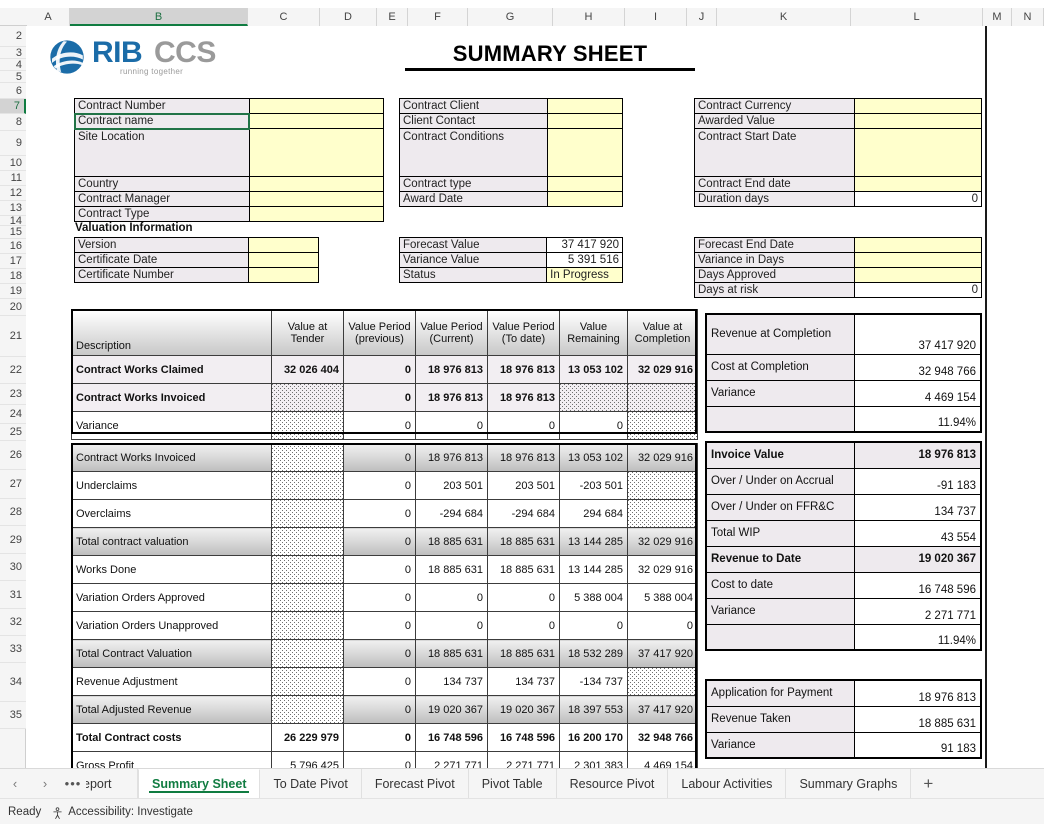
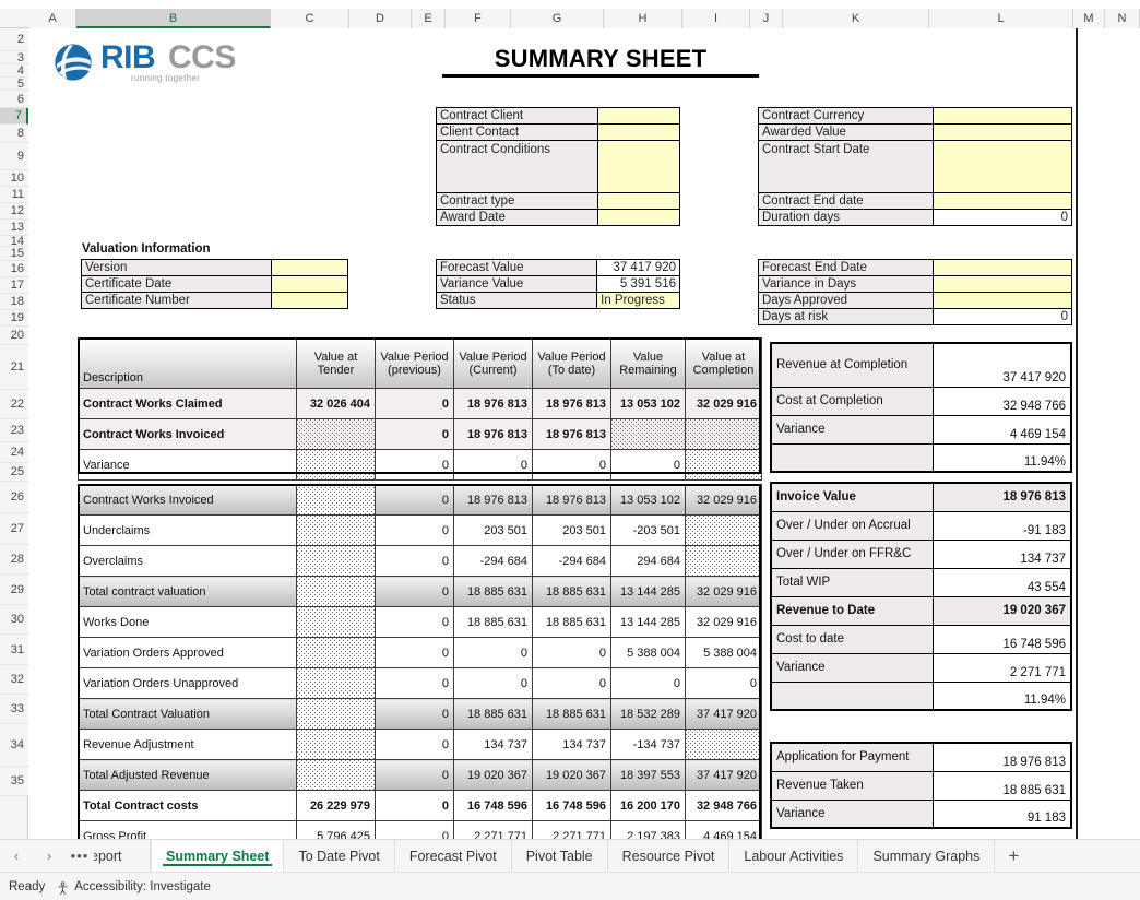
  A
  B
  C
  D
  E
  F
  G
  H
  I
  J
  K
  L
  M
  N
  2
  3
  4
  5
  6
  7
  8
  9
  10
  11
  12
  13
  14
  15
  16
  17
  18
  19
  20
  21
  22
  23
  24
  25
  26
  27
  28
  29
  30
  31
  32
  33
  34
  35
  RIB
  CCS
  running together
  SUMMARY SHEET
- Contract Number
- Contract name
- Site Location
- Country
- Contract Manager
- Contract Type
  Contract Client
  Client Contact
  Contract Conditions
  Contract type
  Award Date
  Contract Currency
  Awarded Value
  Contract Start Date
  Contract End date
  Duration days	0
  Valuation Information
  Version
  Certificate Date
  Certificate Number
  Forecast Value	37 417 920
  Variance Value	5 391 516
  Status	In Progress
  Forecast End Date
  Variance in Days
  Days Approved
  Days at risk	0
  Description	Value atTender	Value Period(previous)	Value Period(Current)	Value Period(To date)	ValueRemaining	Value atCompletion
  Contract Works Claimed	32 026 404	0	18 976 813	18 976 813	13 053 102	32 029 916
  Contract Works Invoiced		0	18 976 813	18 976 813
  Variance		0	0	0	0
  Contract Works Invoiced		0	18 976 813	18 976 813	13 053 102	32 029 916
  Underclaims		0	203 501	203 501	-203 501
  Overclaims		0	-294 684	-294 684	294 684
  Total contract valuation		0	18 885 631	18 885 631	13 144 285	32 029 916
  Works Done		0	18 885 631	18 885 631	13 144 285	32 029 916
  Variation Orders Approved		0	0	0	5 388 004	5 388 004
  Variation Orders Unapproved		0	0	0	0	0
  Total Contract Valuation		0	18 885 631	18 885 631	18 532 289	37 417 920
  Revenue Adjustment		0	134 737	134 737	-134 737
  Total Adjusted Revenue		0	19 020 367	19 020 367	18 397 553	37 417 920
  Total Contract costs	26 229 979	0	16 748 596	16 748 596	16 200 170	32 948 766
- Gross Profit	5 796 425	0	2 271 771	2 271 771	2 301 383	4 469 154
+ Gross Profit	5 796 425	0	2 271 771	2 271 771	2 197 383	4 469 154
  Revenue at Completion	37 417 920
  Cost at Completion	32 948 766
  Variance	4 469 154
  	11.94%
  Invoice Value	18 976 813
  Over / Under on Accrual	-91 183
  Over / Under on FFR&C	134 737
  Total WIP	43 554
  Revenue to Date	19 020 367
  Cost to date	16 748 596
  Variance	2 271 771
  	11.94%
  Application for Payment	18 976 813
  Revenue Taken	18 885 631
  Variance	91 183
  ‹
  ›
  •••
  eport
  Summary Sheet
  To Date Pivot
  Forecast Pivot
  Pivot Table
  Resource Pivot
  Labour Activities
  Summary Graphs
  +
  Ready
  Accessibility: Investigate
